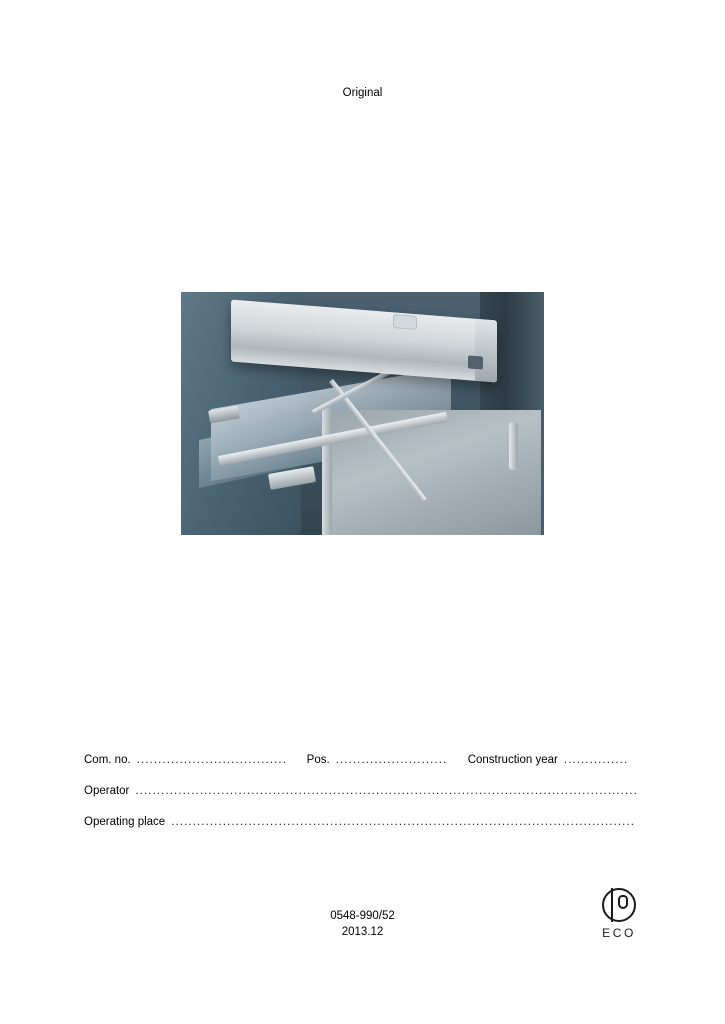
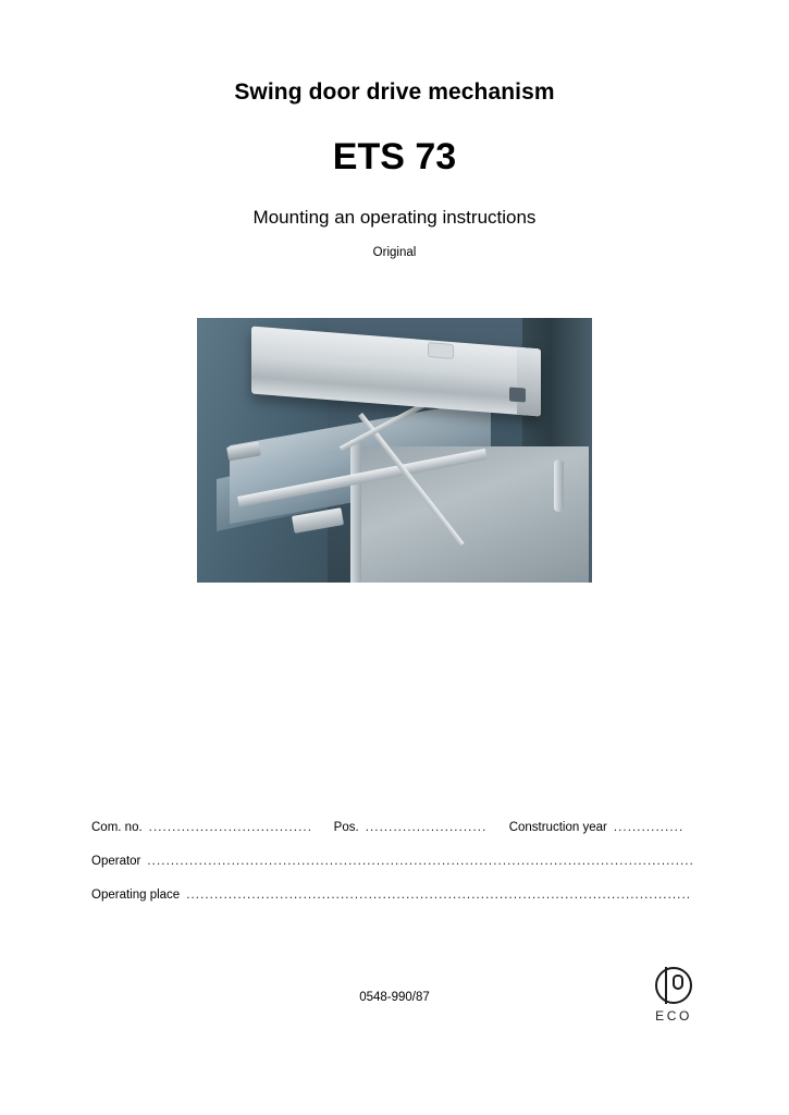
+ Swing door drive mechanism
+ ETS 73
+ Mounting an operating instructions
  Original
  Com. no.
  ...................................
  Pos.
  ..........................
  Construction year
  ...............
  Operator
  .....................................................................................................................
  Operating place
  ............................................................................................................
- 0548-990/52
+ 0548-990/87
- 2013.12
  ECO
